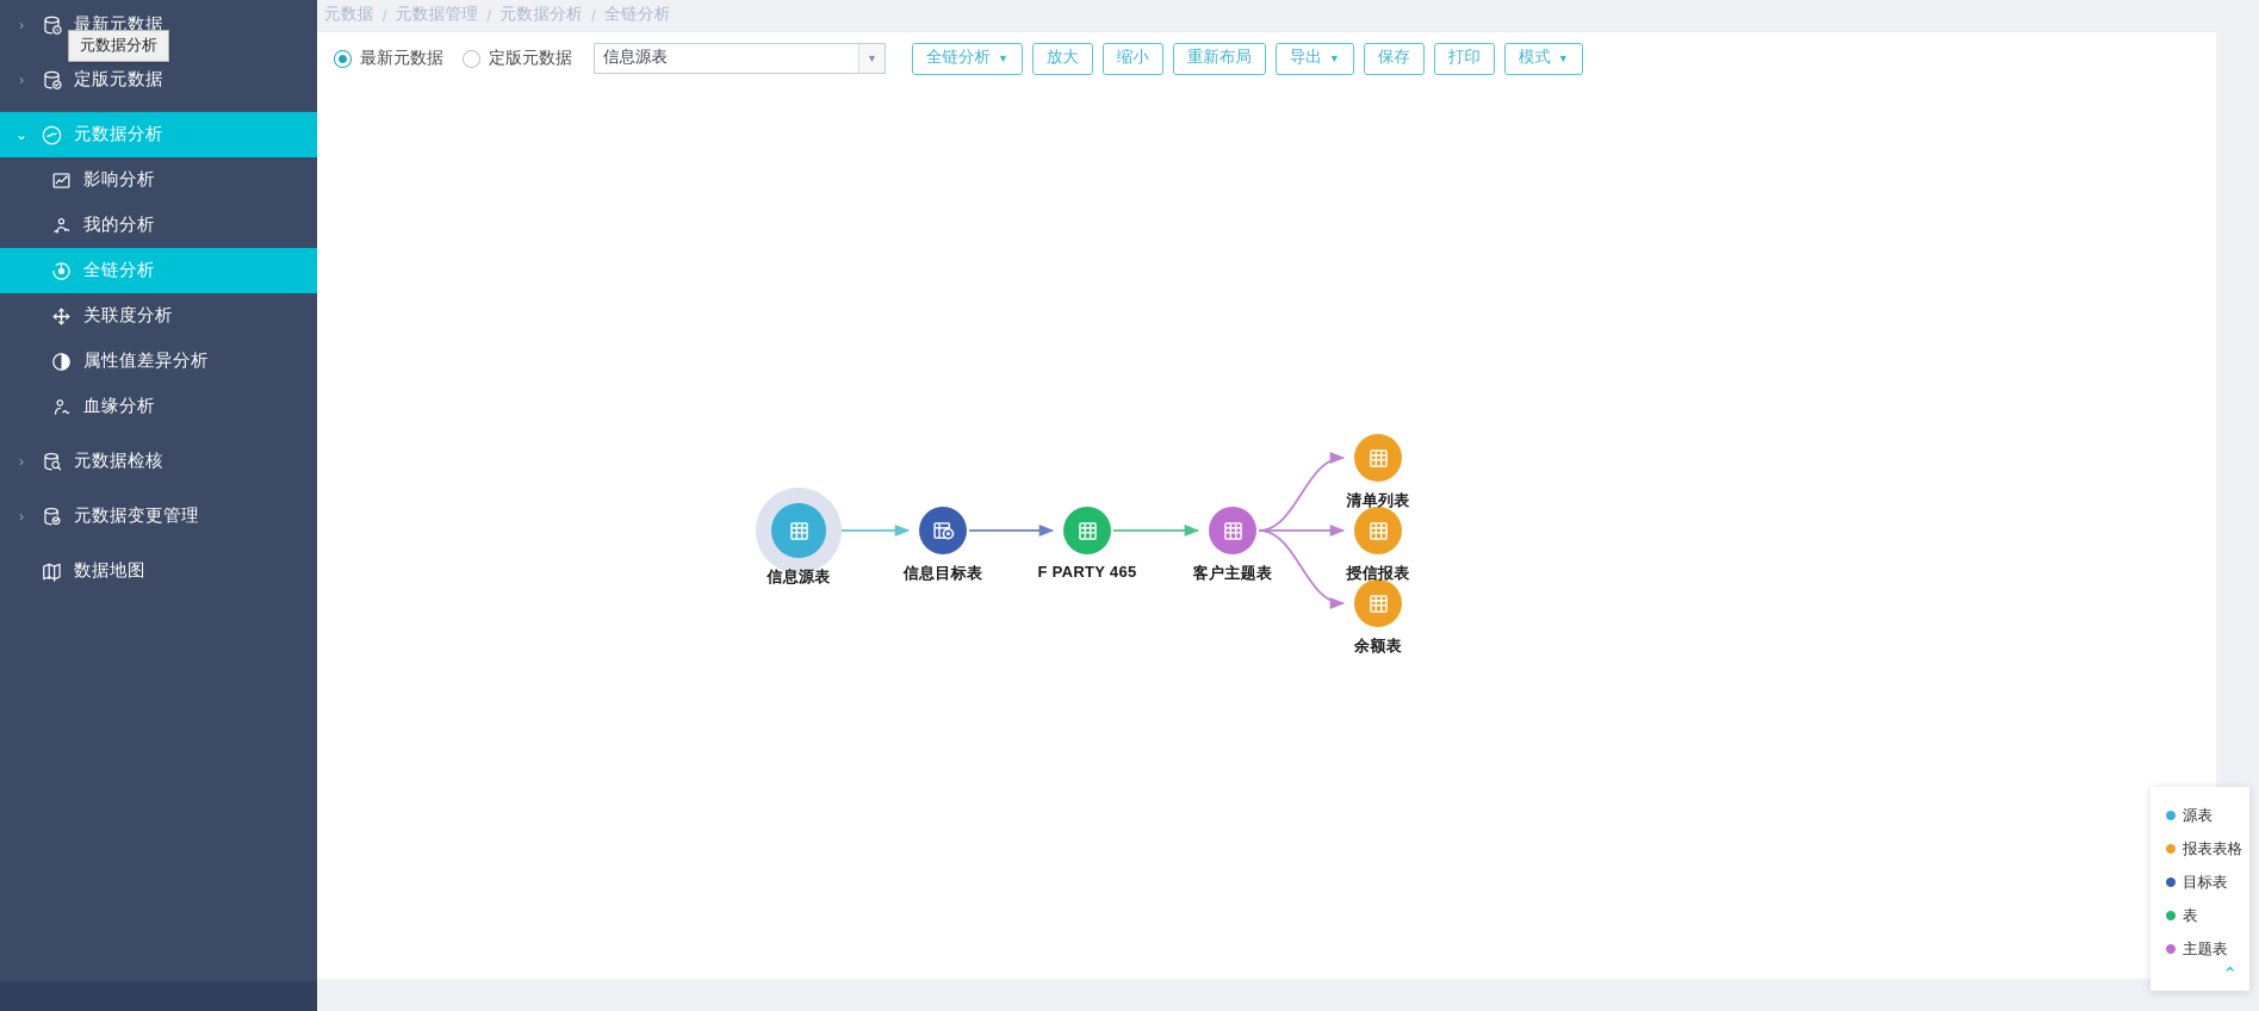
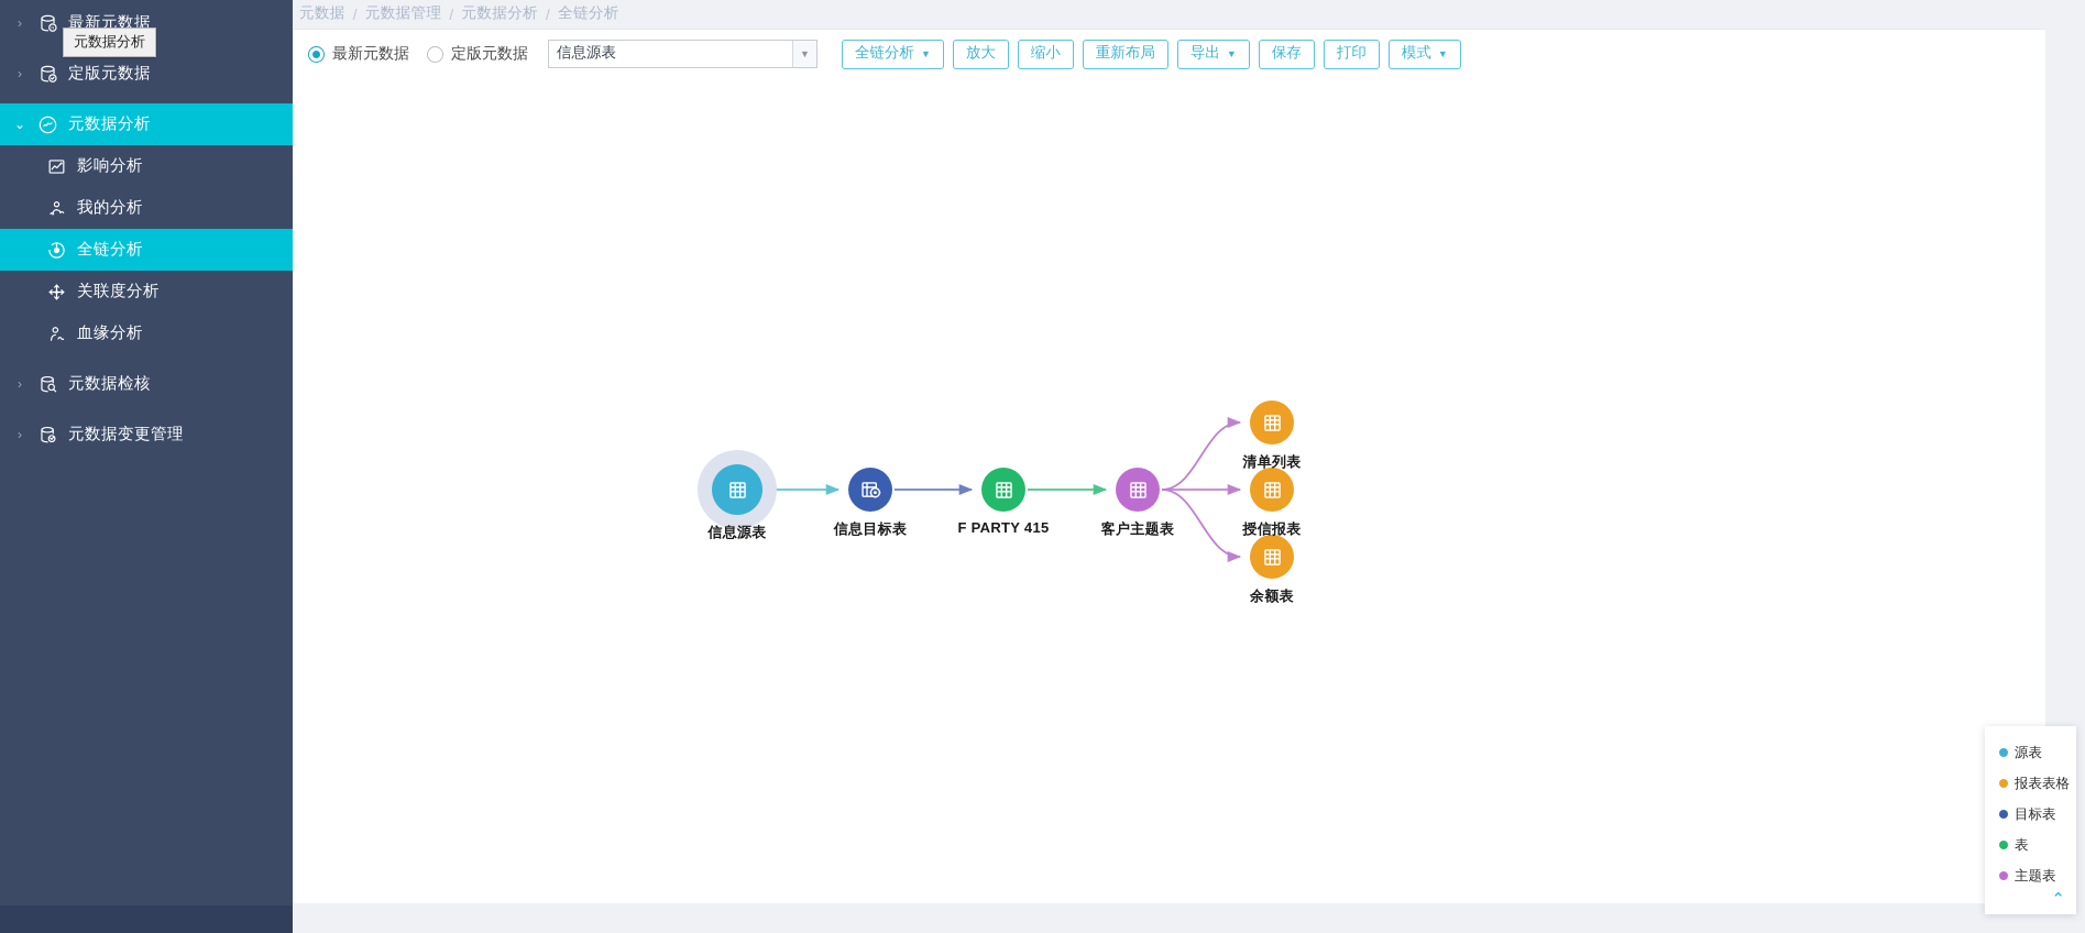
  ›
  最新元数据
  ›
  定版元数据
  ⌄
  元数据分析
  影响分析
  我的分析
  全链分析
  关联度分析
- 属性值差异分析
  血缘分析
  ›
  元数据检核
  ›
  元数据变更管理
- 数据地图
  元数据分析
  元数据
  /
  元数据管理
  /
  元数据分析
  /
  全链分析
  最新元数据
  定版元数据
  信息源表
  ▼
  全链分析
  ▼
  放大
  缩小
  重新布局
  导出
  ▼
  保存
  打印
  模式
  ▼
  信息源表
  信息目标表
- F PARTY 465
+ F PARTY 415
  客户主题表
  清单列表
  授信报表
  余额表
  源表
  报表表格
  目标表
  表
  主题表
  ⌃
